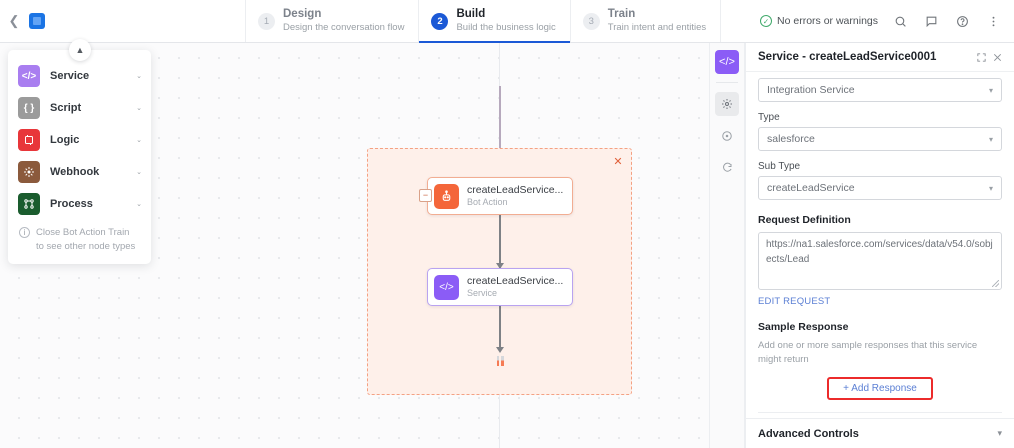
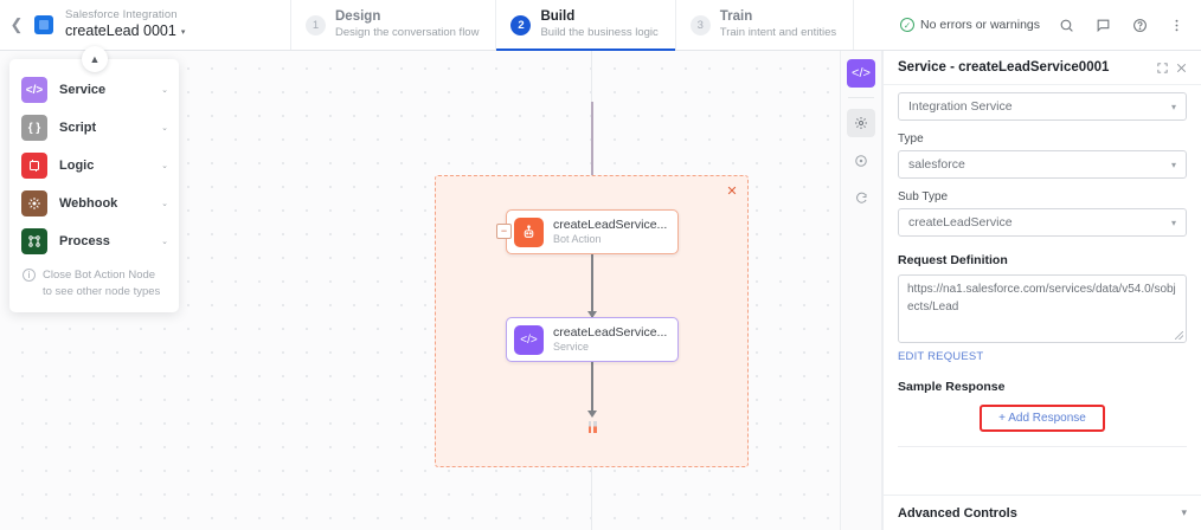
  ❮
+ Salesforce Integration
+ createLead 0001
  1
  Design
  Design the conversation flow
  2
  Build
  Build the business logic
  3
  Train
  Train intent and entities
  ✓
  No errors or warnings
  ✕
  −
  createLeadService...
  Bot Action
  </>
  createLeadService...
  Service
  ▲
  </>
  Service
  { }
  Script
  Logic
  Webhook
  Process
  i
- Close Bot Action Train to see other node types
+ Close Bot Action Node to see other node types
  </>
  Service - createLeadService0001
  Integration Service
  ▾
  Type
  salesforce
  ▾
  Sub Type
  createLeadService
  ▾
  Request Definition
  https://na1.salesforce.com/services/data/v54.0/sobjects/Lead
  EDIT REQUEST
  Sample Response
- Add one or more sample responses that this service might return
  + Add Response
  Advanced Controls
  ▾
